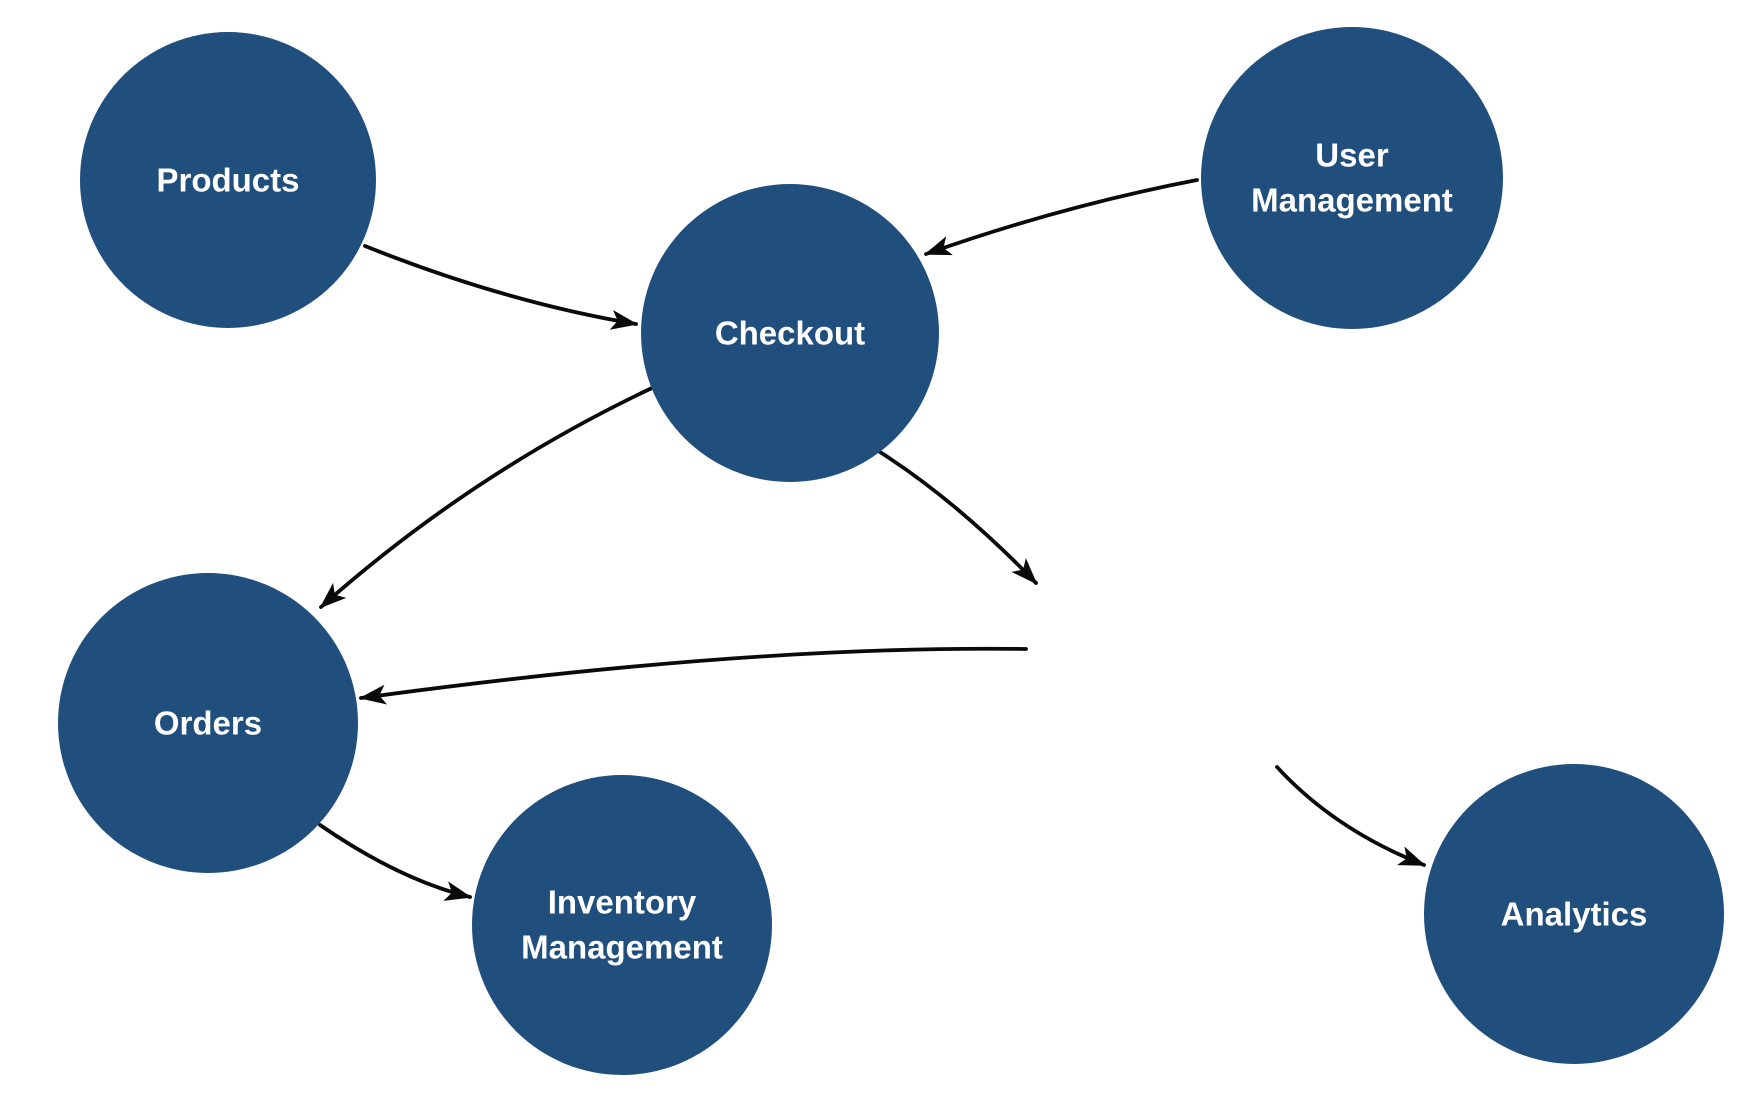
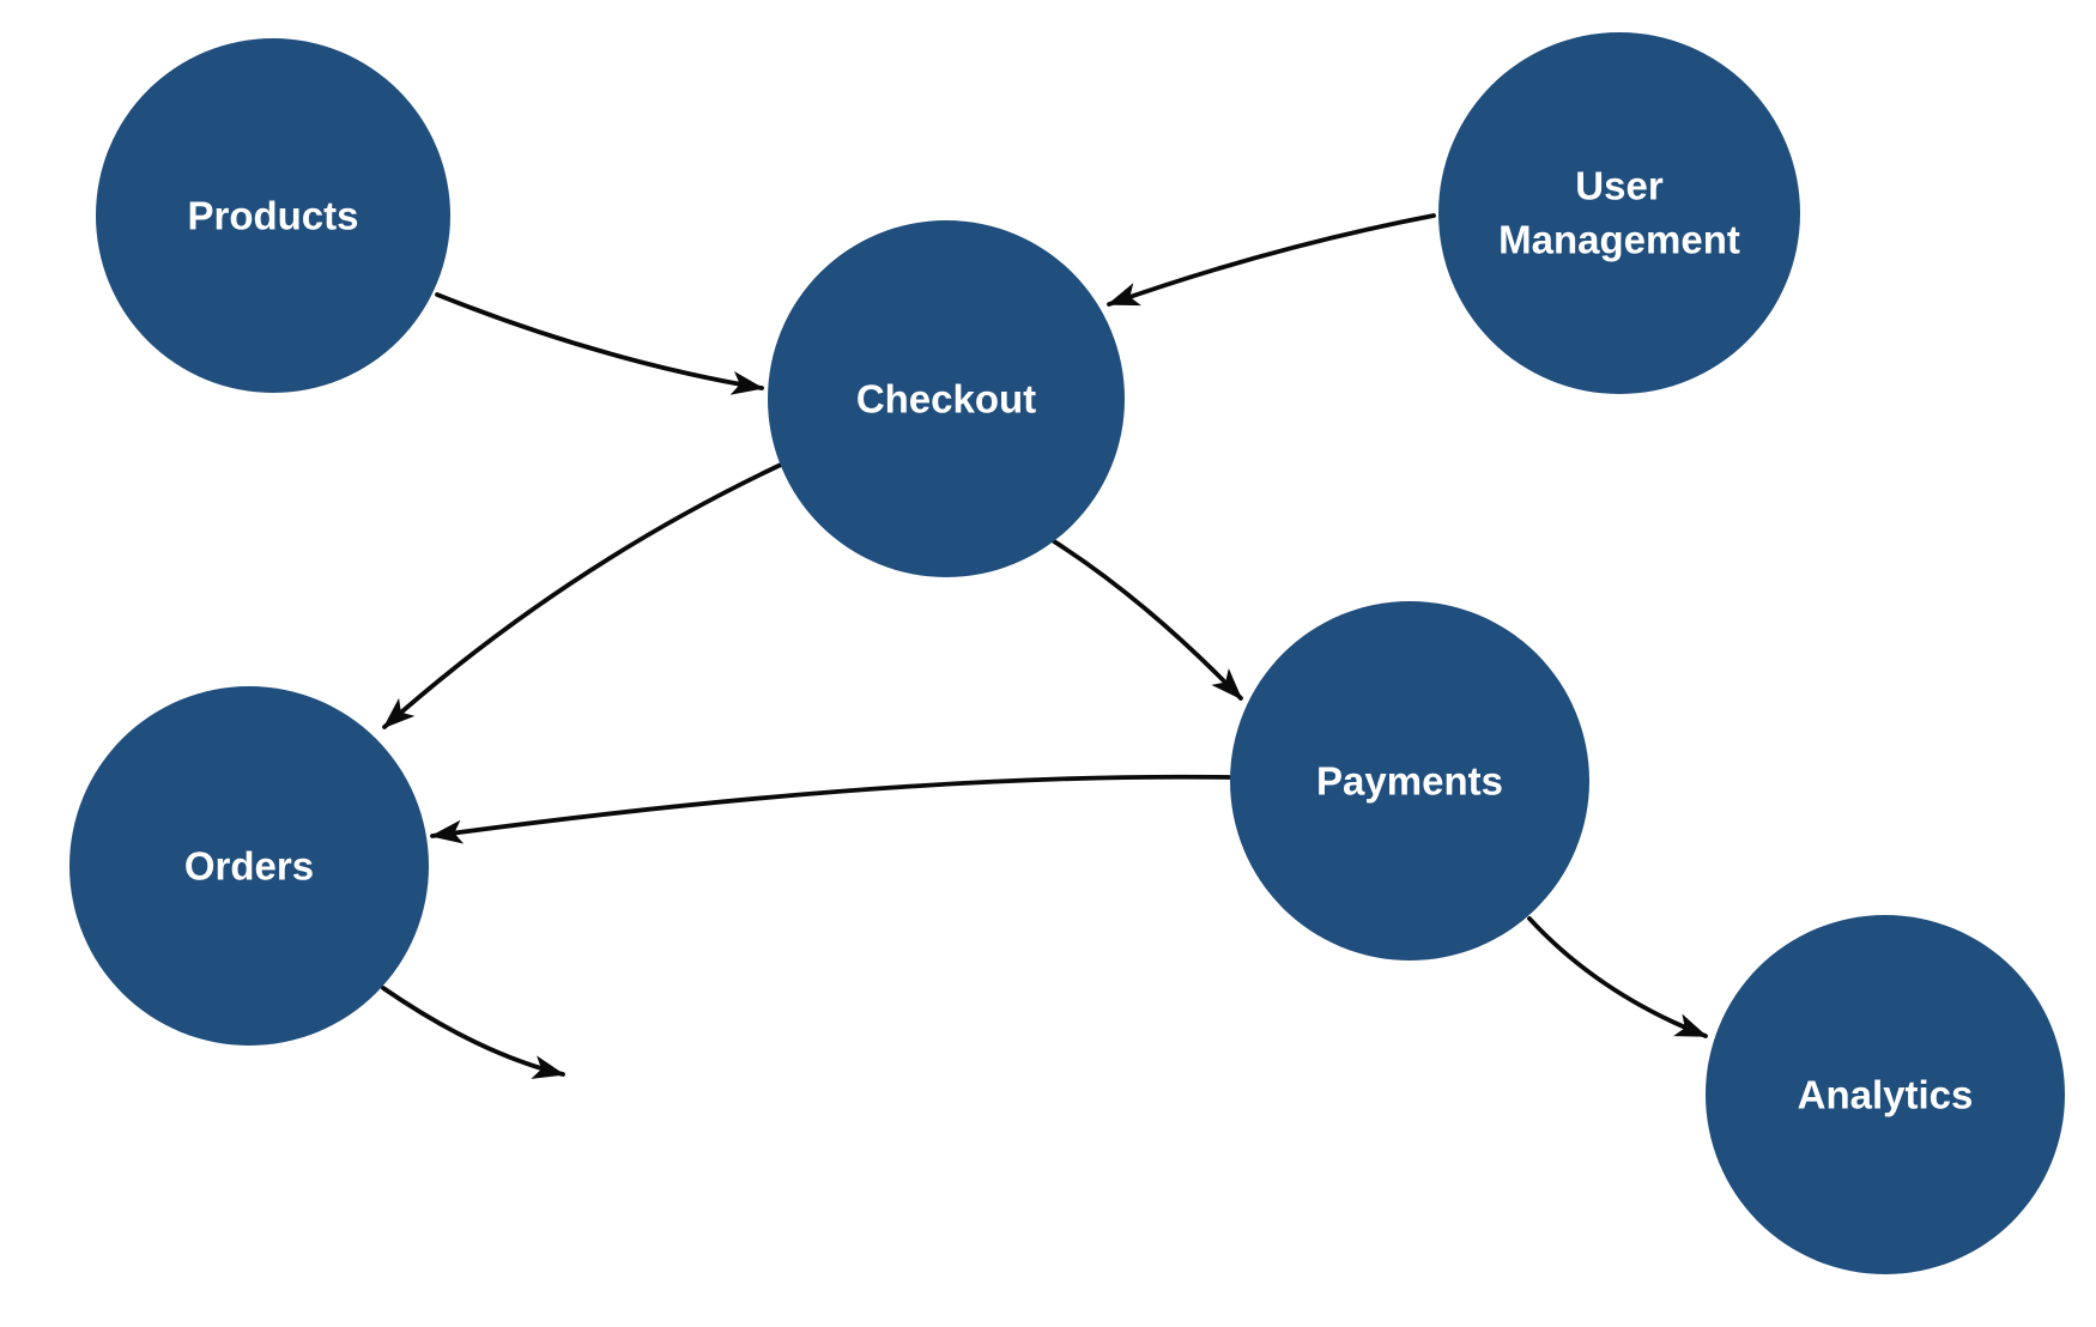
  Products
  User Management
  Checkout
+ Payments
  Orders
- Inventory Management
  Analytics
